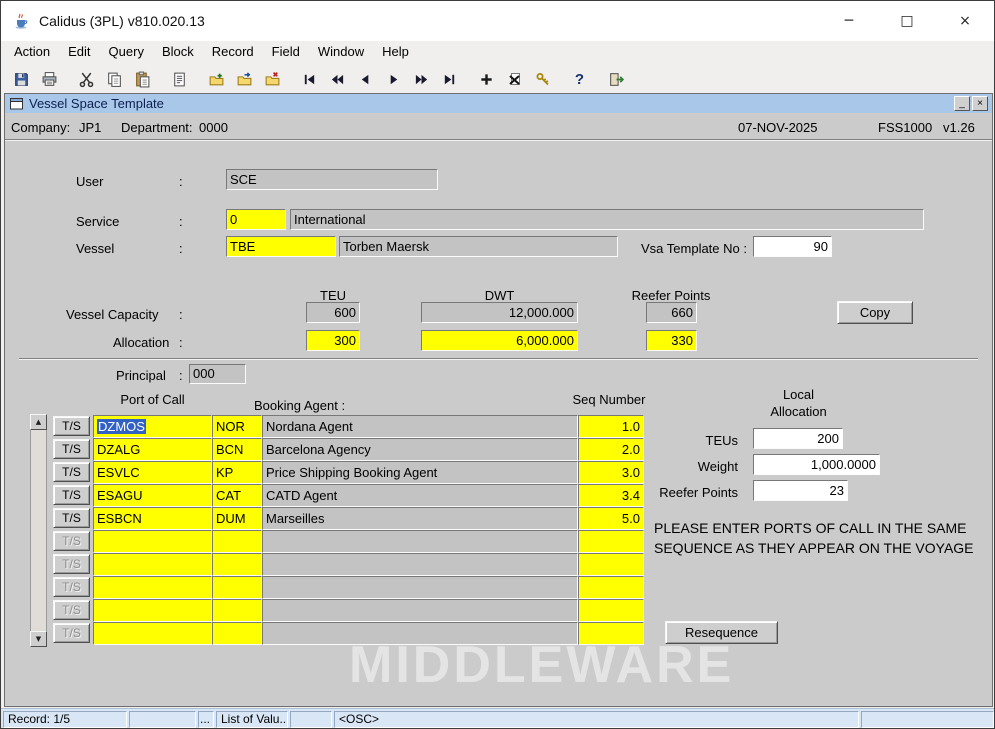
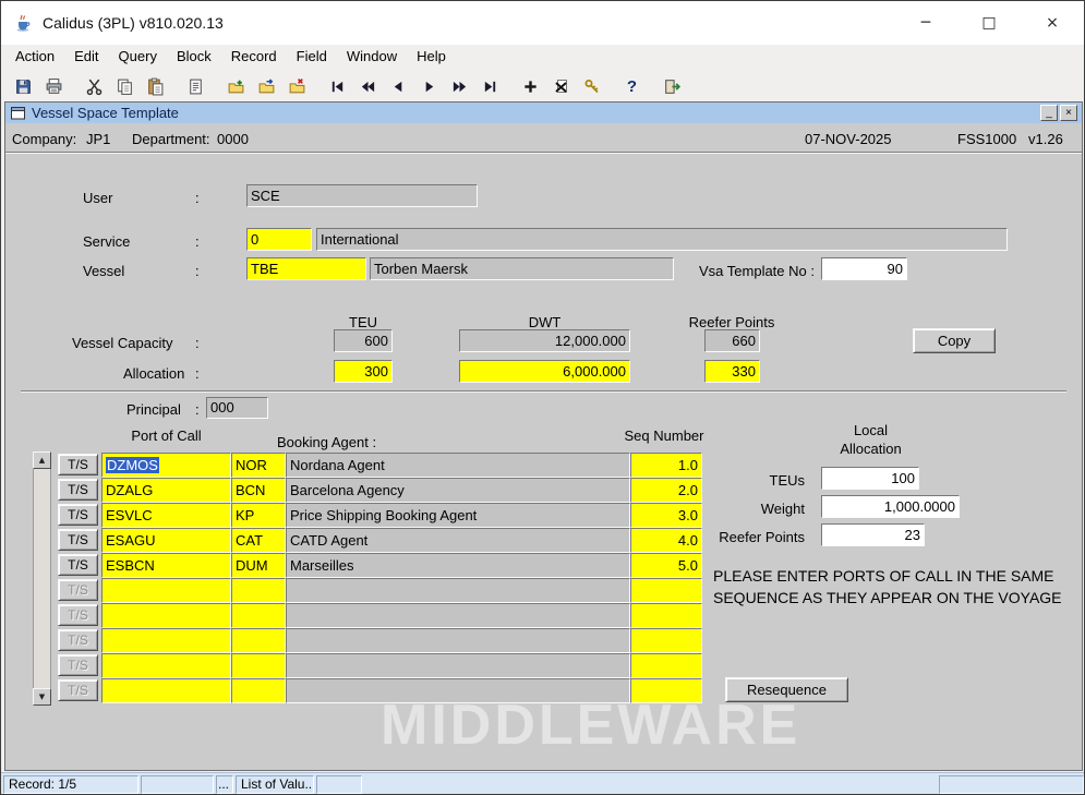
  Calidus (3PL) v810.020.13
  ─
  □
  ×
  Action
  Edit
  Query
  Block
  Record
  Field
  Window
  Help
  ?
  Vessel Space Template
  _
  ×
  Company:
  JP1
  Department:
  0000
  07-NOV-2025
  FSS1000
  v1.26
  User
  :
  SCE
  Service
  :
  0
  International
  Vessel
  :
  TBE
  Torben Maersk
  Vsa Template No :
  90
  TEU
  DWT
  Reefer Points
  Vessel Capacity
  :
  600
  12,000.000
  660
  Copy
  Allocation
  :
  300
  6,000.000
  330
  Principal
  :
  000
  Port of Call
  Booking Agent :
  Seq Number
  Local
  Allocation
  ▲
  ▼
  T/S
  DZMOS
  NOR
  Nordana Agent
  1.0
  T/S
  DZALG
  BCN
  Barcelona Agency
  2.0
  T/S
  ESVLC
  KP
  Price Shipping Booking Agent
  3.0
  T/S
  ESAGU
  CAT
  CATD Agent
- 3.4
+ 4.0
  T/S
  ESBCN
  DUM
  Marseilles
  5.0
  T/S
  T/S
  T/S
  T/S
  T/S
  TEUs
- 200
+ 100
  Weight
  1,000.0000
  Reefer Points
  23
  PLEASE ENTER PORTS OF CALL IN THE SAME
  SEQUENCE AS THEY APPEAR ON THE VOYAGE
  Resequence
  MIDDLEWARE
  Record: 1/5
  ...
  List of Valu...
- <OSC>
